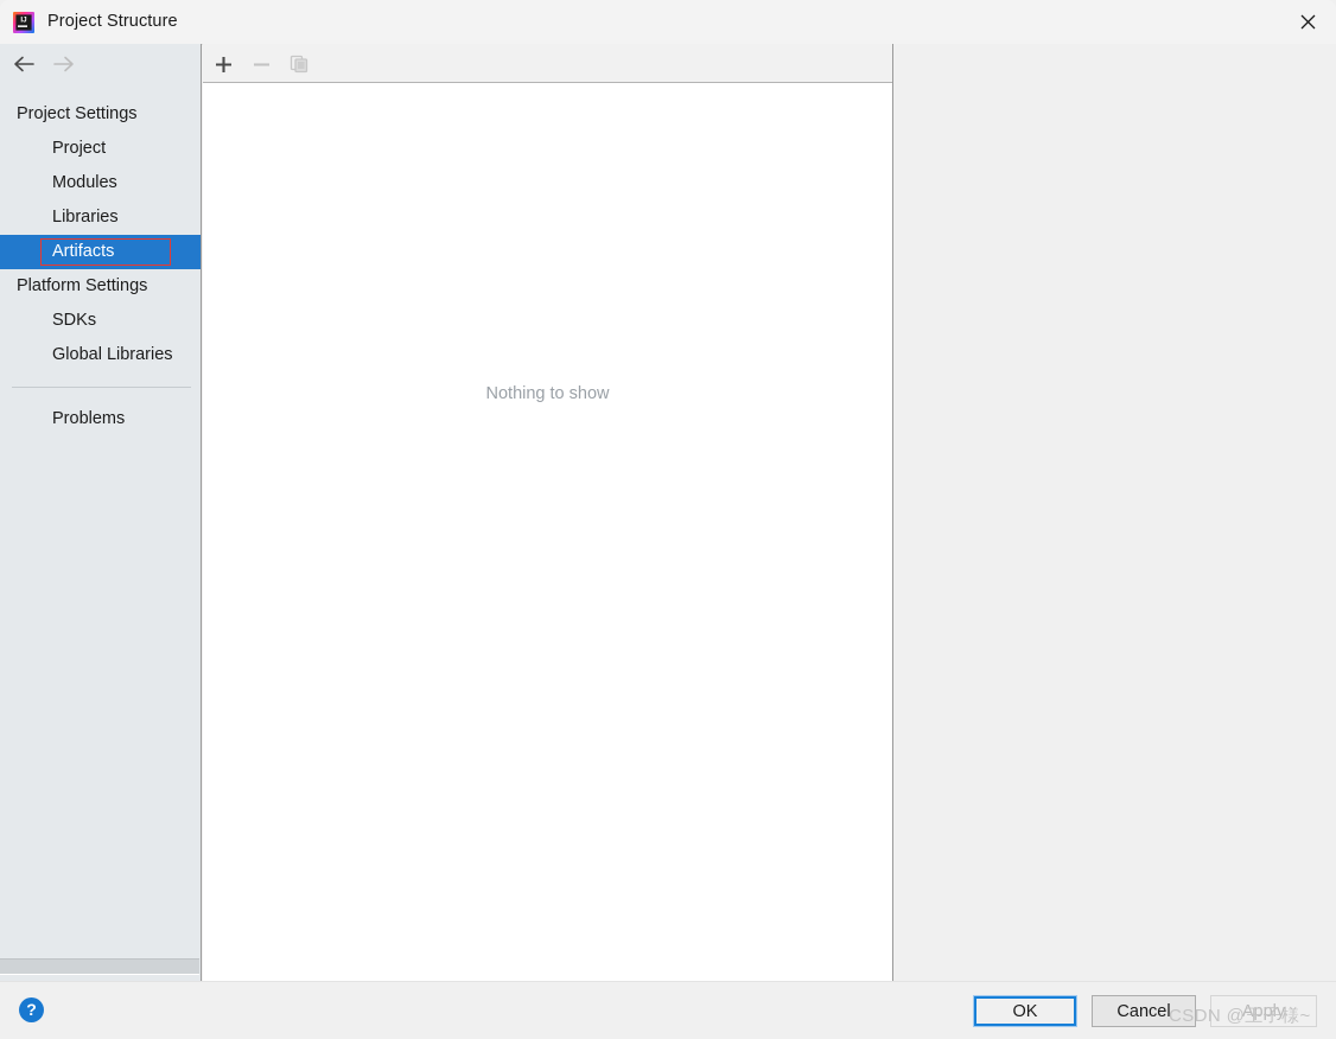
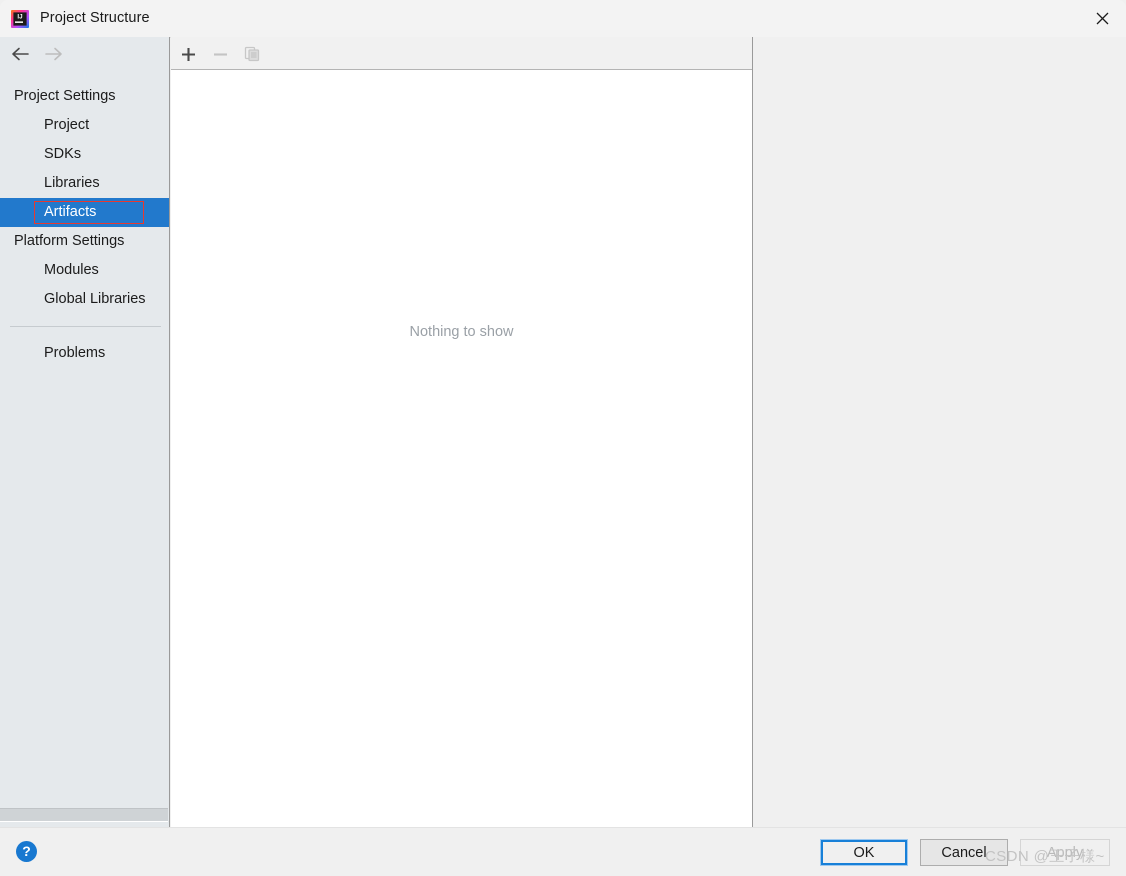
  Project Structure
  Project Settings
  Project
- Modules
+ SDKs
  Libraries
  Artifacts
  Platform Settings
- SDKs
+ Modules
  Global Libraries
  Problems
  Nothing to show
  ?
  OK
  Cancel
  Apply
  CSDN @王子様~
